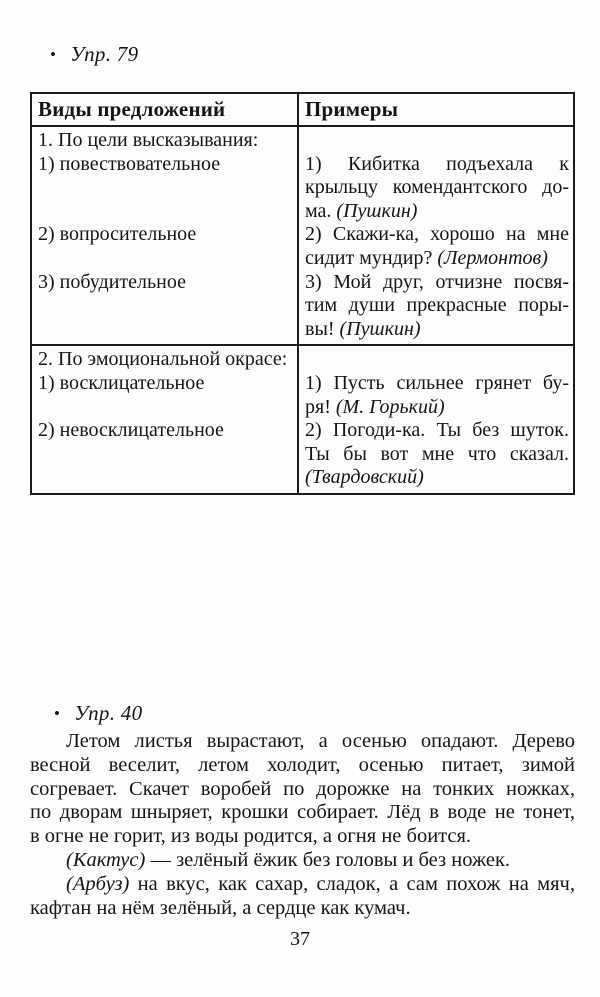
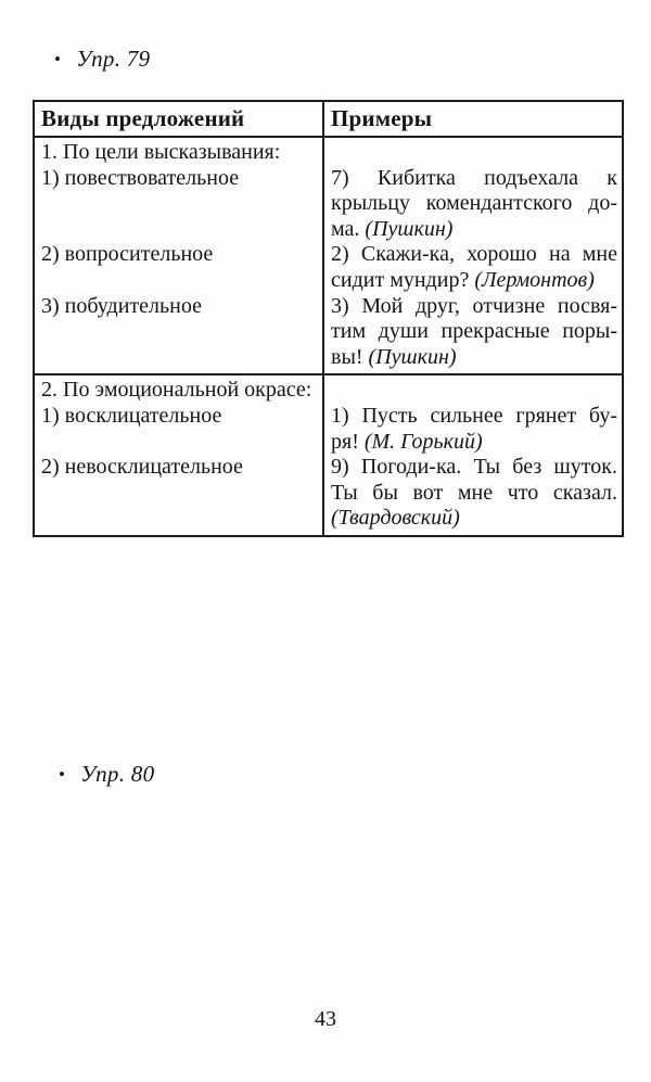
  •
  Упр. 79
  Виды предложений	Примеры
- 1. По цели высказывания:1) повествовательное 2) вопросительное 3) побудительное	1) Кибитка подъехала ккрыльцу комендантского до-ма. (Пушкин)2) Скажи-ка, хорошо на мнесидит мундир? (Лермонтов)3) Мой друг, отчизне посвя-тим души прекрасные поры-вы! (Пушкин)
+ 1. По цели высказывания:1) повествовательное 2) вопросительное 3) побудительное	7) Кибитка подъехала ккрыльцу комендантского до-ма. (Пушкин)2) Скажи-ка, хорошо на мнесидит мундир? (Лермонтов)3) Мой друг, отчизне посвя-тим души прекрасные поры-вы! (Пушкин)
- 2. По эмоциональной окрасе:1) восклицательное 2) невосклицательное	1) Пусть сильнее грянет бу-ря! (М. Горький)2) Погоди-ка. Ты без шуток.Ты бы вот мне что сказал.(Твардовский)
+ 2. По эмоциональной окрасе:1) восклицательное 2) невосклицательное	1) Пусть сильнее грянет бу-ря! (М. Горький)9) Погоди-ка. Ты без шуток.Ты бы вот мне что сказал.(Твардовский)
  •
- Упр. 40
+ Упр. 80
- Летом листья вырастают, а осенью опадают. Дерево
- весной веселит, летом холодит, осенью питает, зимой
- согревает. Скачет воробей по дорожке на тонких ножках,
- по дворам шныряет, крошки собирает. Лёд в воде не тонет,
- в огне не горит, из воды родится, а огня не боится.
- (Кактус) — зелёный ёжик без головы и без ножек.
- (Арбуз) на вкус, как сахар, сладок, а сам похож на мяч,
- кафтан на нём зелёный, а сердце как кумач.
- 37
+ 43
